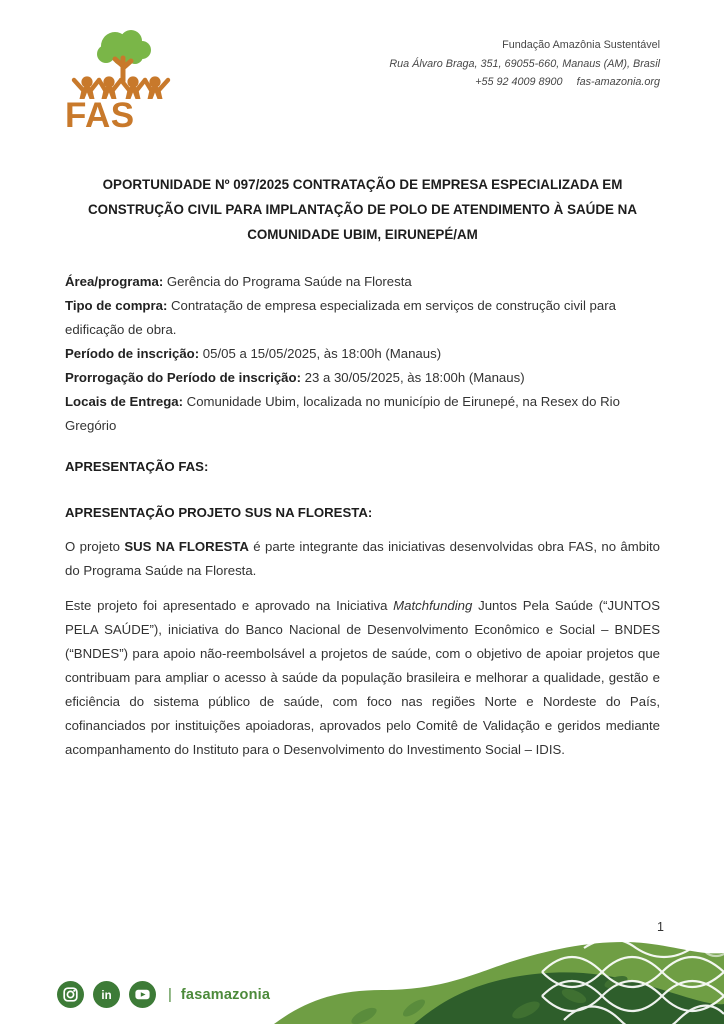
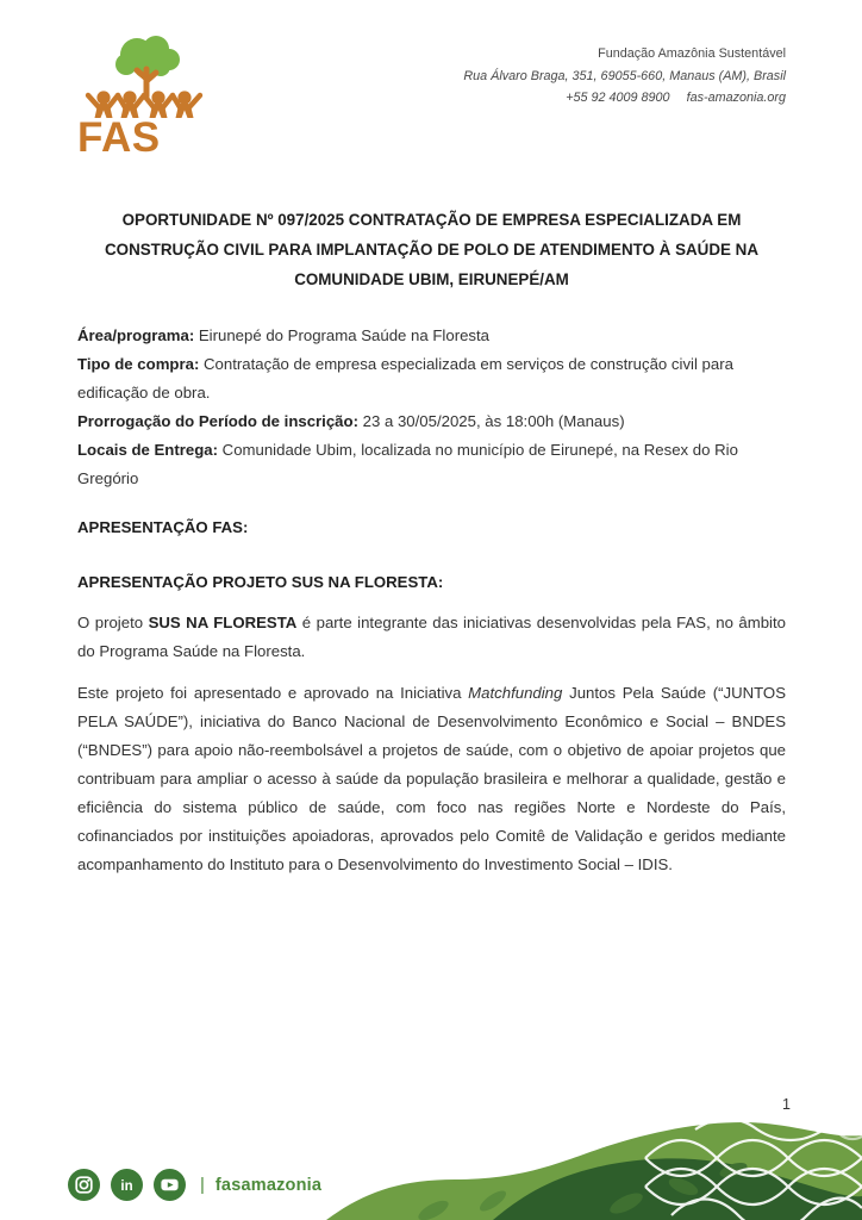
  FAS
  Fundação Amazônia Sustentável
  Rua Álvaro Braga, 351, 69055-660, Manaus (AM), Brasil
  +55 92 4009 8900 fas-amazonia.org
  OPORTUNIDADE Nº 097/2025 CONTRATAÇÃO DE EMPRESA ESPECIALIZADA EM CONSTRUÇÃO CIVIL PARA IMPLANTAÇÃO DE POLO DE ATENDIMENTO À SAÚDE NA COMUNIDADE UBIM, EIRUNEPÉ/AM
- Área/programa: Gerência do Programa Saúde na Floresta
+ Área/programa: Eirunepé do Programa Saúde na Floresta
  Tipo de compra: Contratação de empresa especializada em serviços de construção civil para edificação de obra.
- Período de inscrição: 05/05 a 15/05/2025, às 18:00h (Manaus)
  Prorrogação do Período de inscrição: 23 a 30/05/2025, às 18:00h (Manaus)
  Locais de Entrega: Comunidade Ubim, localizada no município de Eirunepé, na Resex do Rio Gregório
  APRESENTAÇÃO FAS:
  APRESENTAÇÃO PROJETO SUS NA FLORESTA:
- O projeto SUS NA FLORESTA é parte integrante das iniciativas desenvolvidas obra FAS, no âmbito do Programa Saúde na Floresta.
+ O projeto SUS NA FLORESTA é parte integrante das iniciativas desenvolvidas pela FAS, no âmbito do Programa Saúde na Floresta.
  Este projeto foi apresentado e aprovado na Iniciativa Matchfunding Juntos Pela Saúde (“JUNTOS PELA SAÚDE”), iniciativa do Banco Nacional de Desenvolvimento Econômico e Social – BNDES (“BNDES”) para apoio não-reembolsável a projetos de saúde, com o objetivo de apoiar projetos que contribuam para ampliar o acesso à saúde da população brasileira e melhorar a qualidade, gestão e eficiência do sistema público de saúde, com foco nas regiões Norte e Nordeste do País, cofinanciados por instituições apoiadoras, aprovados pelo Comitê de Validação e geridos mediante acompanhamento do Instituto para o Desenvolvimento do Investimento Social – IDIS.
  1
  in
  |
  fasamazonia
